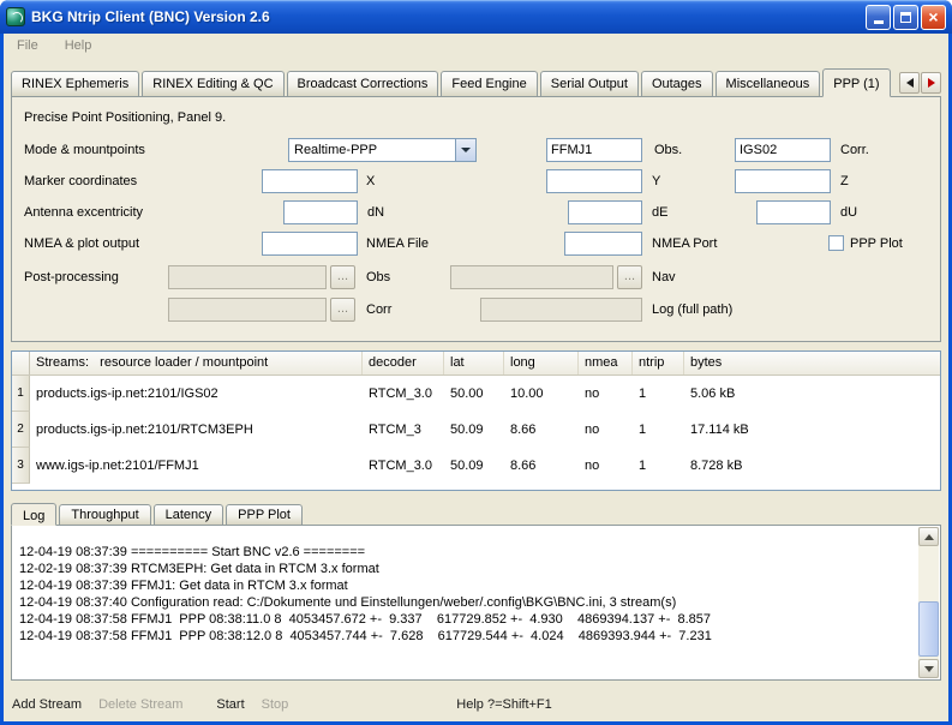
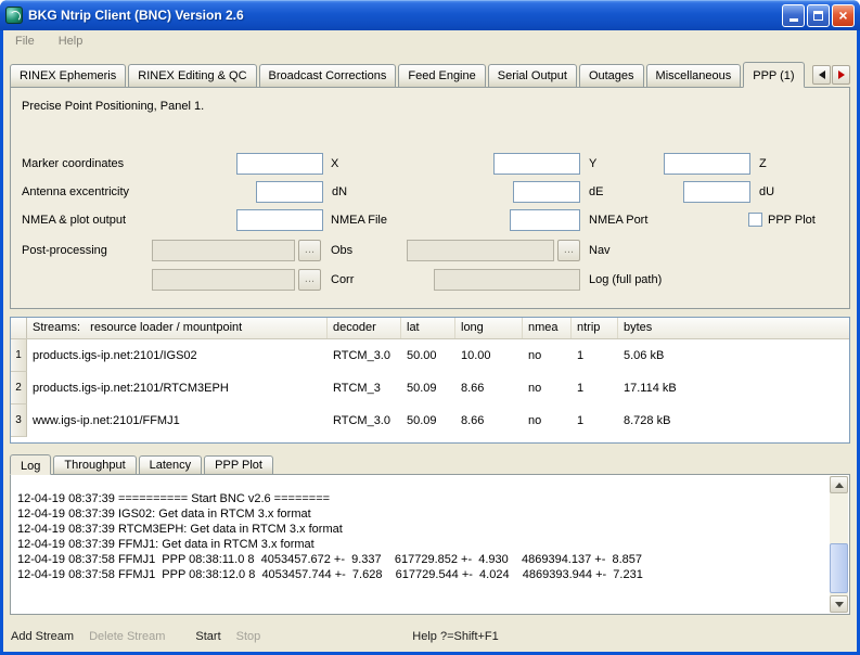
  BKG Ntrip Client (BNC) Version 2.6
  ×
  File
  Help
  RINEX Ephemeris
  RINEX Editing & QC
  Broadcast Corrections
  Feed Engine
  Serial Output
  Outages
  Miscellaneous
  PPP (1)
- Precise Point Positioning, Panel 9.
+ Precise Point Positioning, Panel 1.
- Mode & mountpoints
- Realtime-PPP
- FFMJ1
- Obs.
- IGS02
- Corr.
  Marker coordinates
  X
  Y
  Z
  Antenna excentricity
  dN
  dE
  dU
  NMEA & plot output
  NMEA File
  NMEA Port
  PPP Plot
  Post-processing
  ...
  Obs
  ...
  Nav
  ...
  Corr
  Log (full path)
  Streams: resource loader / mountpoint
  decoder
  lat
  long
  nmea
  ntrip
  bytes
  1
  products.igs-ip.net:2101/IGS02
  RTCM_3.0
  50.00
  10.00
  no
  1
  5.06 kB
  2
  products.igs-ip.net:2101/RTCM3EPH
  RTCM_3
  50.09
  8.66
  no
  1
  17.114 kB
  3
  www.igs-ip.net:2101/FFMJ1
  RTCM_3.0
  50.09
  8.66
  no
  1
  8.728 kB
  Log
  Throughput
  Latency
  PPP Plot
  12-04-19 08:37:39 ========== Start BNC v2.6 ========
+ 12-04-19 08:37:39 IGS02: Get data in RTCM 3.x format
- 12-02-19 08:37:39 RTCM3EPH: Get data in RTCM 3.x format
+ 12-04-19 08:37:39 RTCM3EPH: Get data in RTCM 3.x format
  12-04-19 08:37:39 FFMJ1: Get data in RTCM 3.x format
- 12-04-19 08:37:40 Configuration read: C:/Dokumente und Einstellungen/weber/.config\BKG\BNC.ini, 3 stream(s)
  12-04-19 08:37:58 FFMJ1 PPP 08:38:11.0 8 4053457.672 +- 9.337 617729.852 +- 4.930 4869394.137 +- 8.857
  12-04-19 08:37:58 FFMJ1 PPP 08:38:12.0 8 4053457.744 +- 7.628 617729.544 +- 4.024 4869393.944 +- 7.231
  Add Stream
  Delete Stream
  Start
  Stop
  Help ?=Shift+F1
